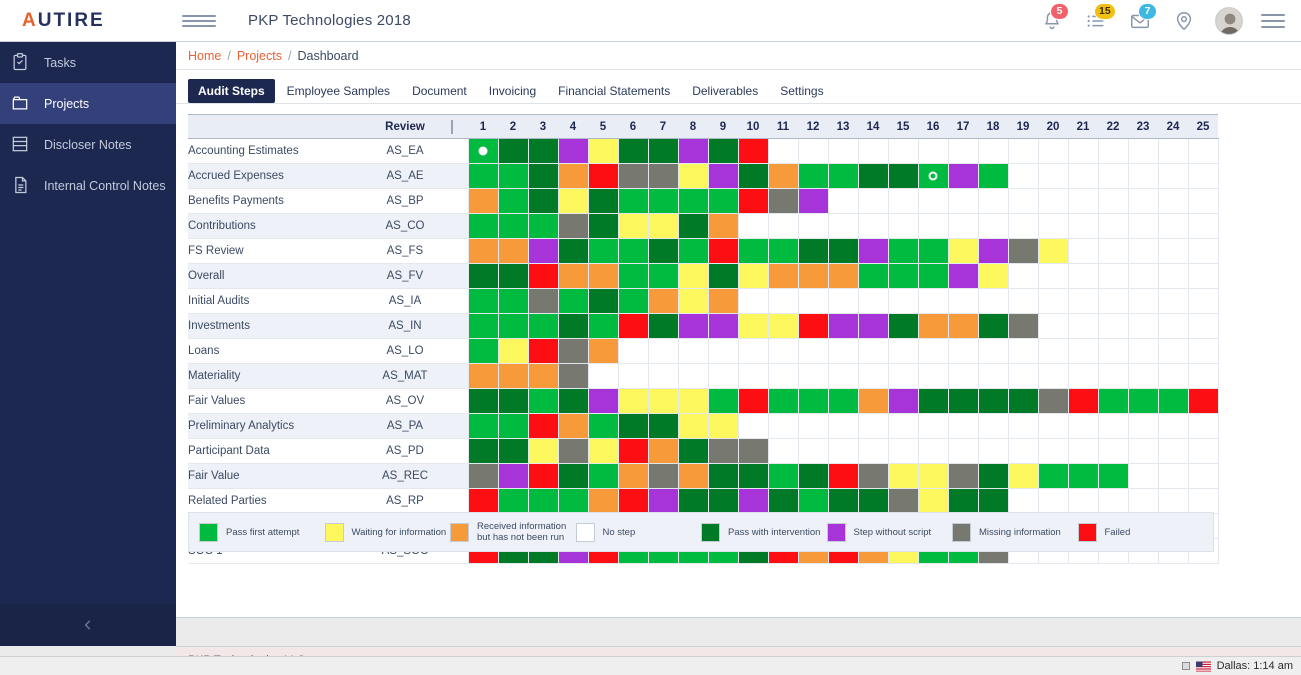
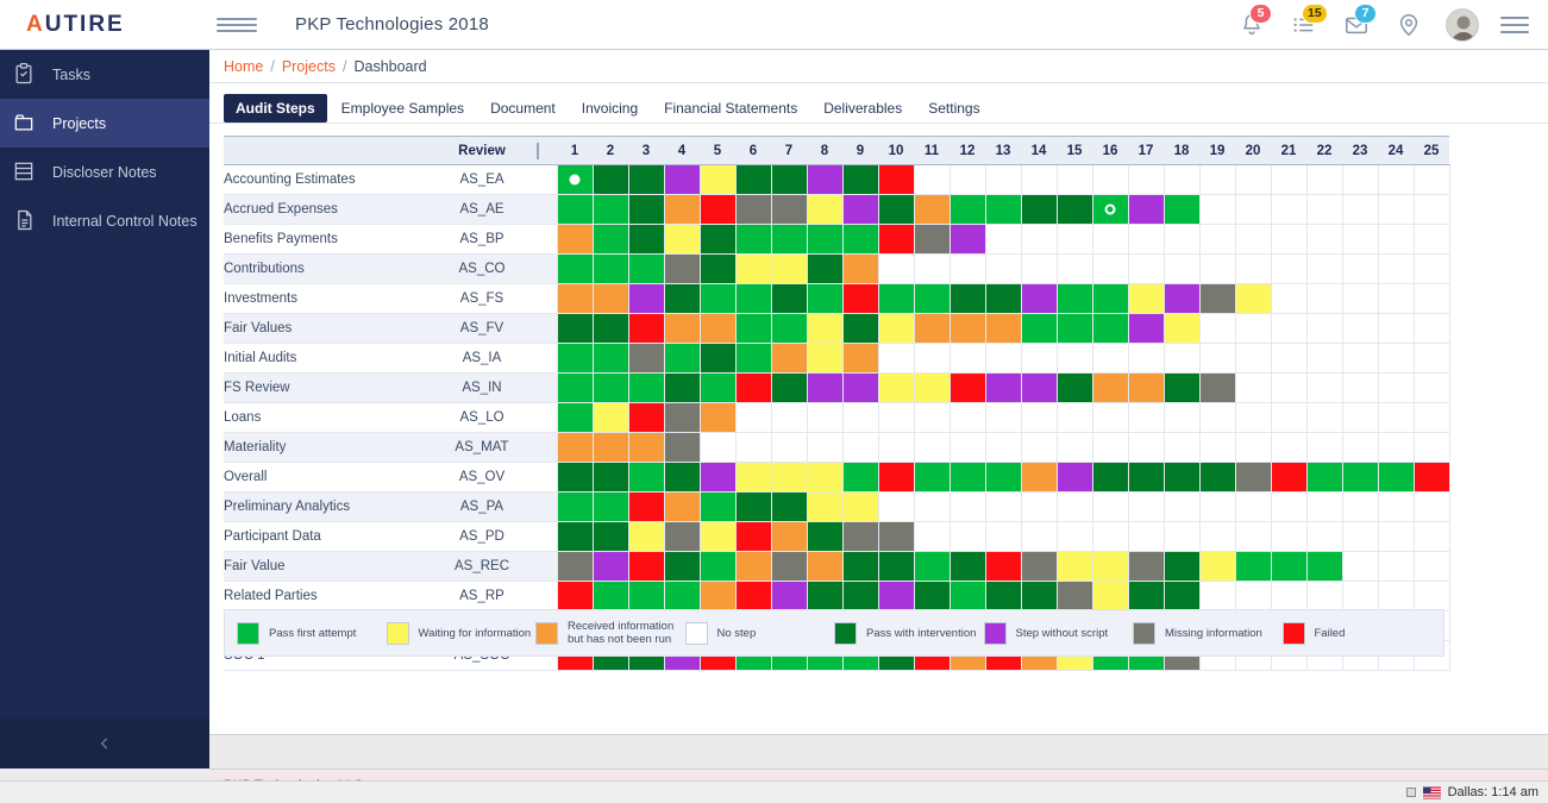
  A
  UTIRE
  PKP Technologies 2018
  5
  15
  7
  Tasks
  Projects
  Discloser Notes
  Internal Control Notes
  Home
  /
  Projects
  /
  Dashboard
  Audit Steps
  Employee Samples
  Document
  Invoicing
  Financial Statements
  Deliverables
  Settings
  	Review		1	2	3	4	5	6	7	8	9	10	11	12	13	14	15	16	17	18	19	20	21	22	23	24	25
  Accounting Estimates	AS_EA
  Accrued Expenses	AS_AE
  Benefits Payments	AS_BP
  Contributions	AS_CO
- FS Review	AS_FS
+ Investments	AS_FS
- Overall	AS_FV
+ Fair Values	AS_FV
  Initial Audits	AS_IA
- Investments	AS_IN
+ FS Review	AS_IN
  Loans	AS_LO
  Materiality	AS_MAT
- Fair Values	AS_OV
+ Overall	AS_OV
  Preliminary Analytics	AS_PA
  Participant Data	AS_PD
  Fair Value	AS_REC
  Related Parties	AS_RP
  Pass first attempt
  Waiting for information
  Received information but has not been run
  No step
  Pass with intervention
  Step without script
  Missing information
  Failed
  Dallas: 1:14 am
